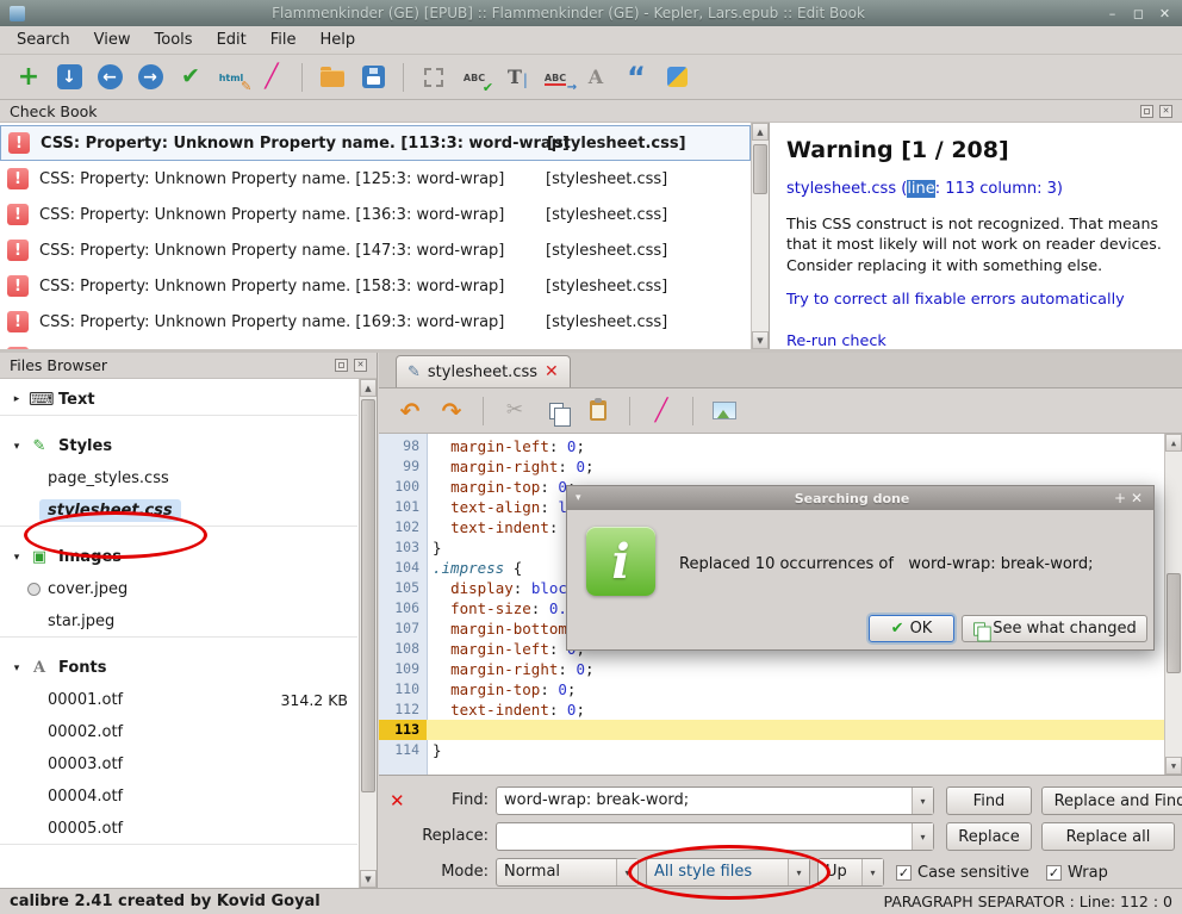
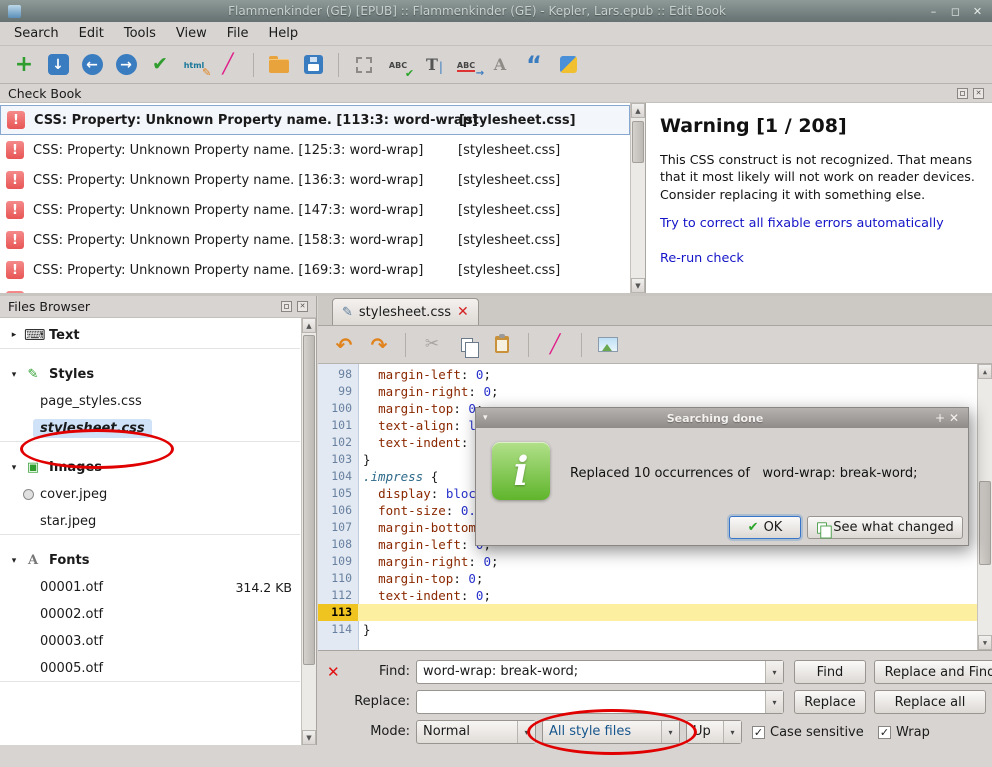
  Flammenkinder (GE) [EPUB] :: Flammenkinder (GE) - Kepler, Lars.epub :: Edit Book
  –
  ◻
  ✕
  Search
- View
+ Edit
  Tools
- Edit
+ View
  File
  Help
  +
  ↓
  ←
  →
  ✔
  ╱
  “
  Check Book
  CSS: Property: Unknown Property name. [113:3: word-wrap]
  [stylesheet.css]
  CSS: Property: Unknown Property name. [125:3: word-wrap]
  [stylesheet.css]
  CSS: Property: Unknown Property name. [136:3: word-wrap]
  [stylesheet.css]
  CSS: Property: Unknown Property name. [147:3: word-wrap]
  [stylesheet.css]
  CSS: Property: Unknown Property name. [158:3: word-wrap]
  [stylesheet.css]
  CSS: Property: Unknown Property name. [169:3: word-wrap]
  [stylesheet.css]
  Warning [1 / 208]
- stylesheet.css (line: 113 column: 3)
  This CSS construct is not recognized. That means that it most likely will not work on reader devices. Consider replacing it with something else.
  Try to correct all fixable errors automatically
  Re-run check
  Files Browser
  ▸
  Text
  ▾
  Styles
  page_styles.css
  stylesheet.css
  ▾
  Images
  cover.jpeg
  star.jpeg
  ▾
  Fonts
  00001.otf
  314.2 KB
  00002.otf
  00003.otf
- 00004.otf
  00005.otf
  stylesheet.css
  ✕
  ↶
  ↷
  ✂
  ╱
  98
  margin-left: 0;
  99
  margin-right: 0;
  100
  margin-top: 0
  101
  text-align: l
  102
  text-indent:
  103
  }
  104
  .impress {
  105
  display: bloc
  106
  107
  margin-bottom
  108
  margin-left:
  109
  margin-right: 0;
  110
  margin-top: 0;
  112
  text-indent: 0;
  113
  114
  }
  Find:
  word-wrap: break-word;
  Find
  Replace and Find
  Replace:
  Replace
  Replace all
  Mode:
  Normal
  All style files
  Up
  Case sensitive
  Wrap
- calibre 2.41 created by Kovid Goyal
- PARAGRAPH SEPARATOR : Line: 112 : 0
  ▾
  Searching done
  +
  ✕
  Replaced 10 occurrences of word-wrap: break-word;
  OK
  See what changed
